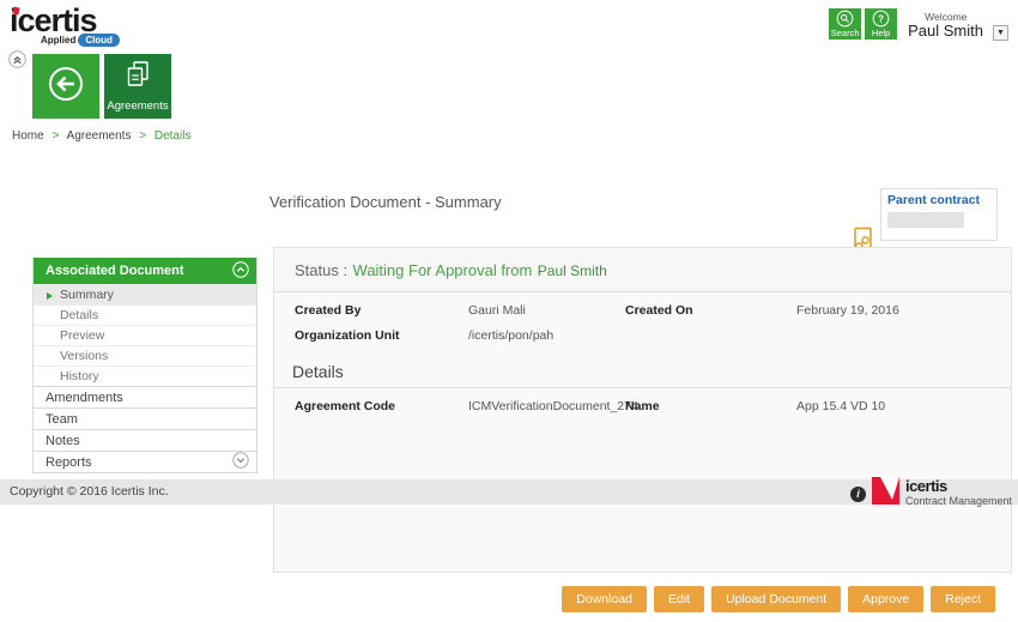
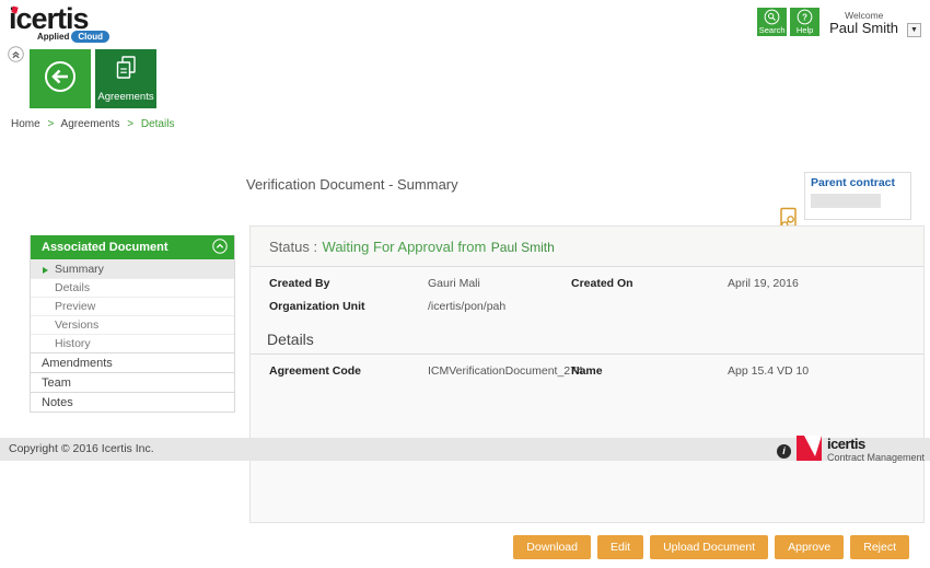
  icertis
  Applied
  Cloud
  Search
  ?
  Help
  Welcome
  Paul Smith
  Agreements
  Home > Agreements > Details
  Verification Document - Summary
  Parent contract
  Associated Document
  Summary
  Details
  Preview
  Versions
  History
  Amendments
  Team
  Notes
- Reports
  Status : Waiting For Approval from Paul Smith
  Created By
  Gauri Mali
  Created On
- February 19, 2016
+ April 19, 2016
  Organization Unit
  /icertis/pon/pah
  Details
  Agreement Code
  ICMVerificationDocument_2
  Name
  App 15.4 VD 10
  Copyright © 2016 Icertis Inc.
  i
  icertis
  Contract Management
  Download
  Edit
  Upload Document
  Approve
  Reject
